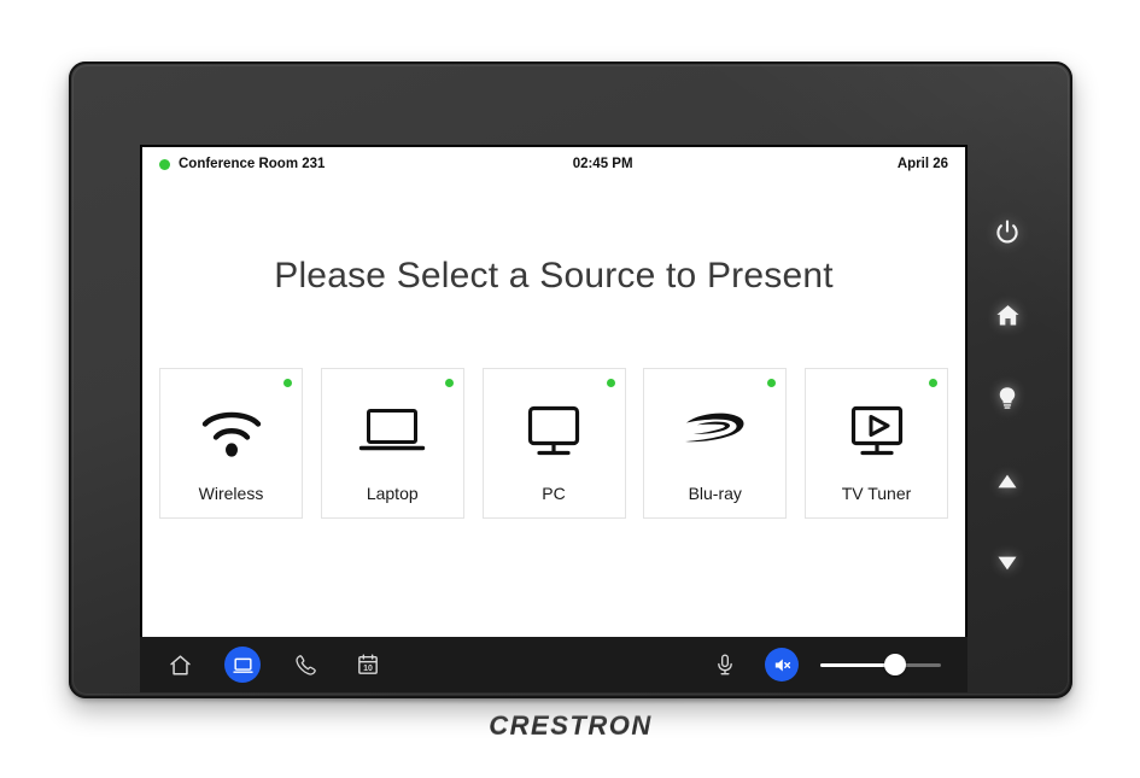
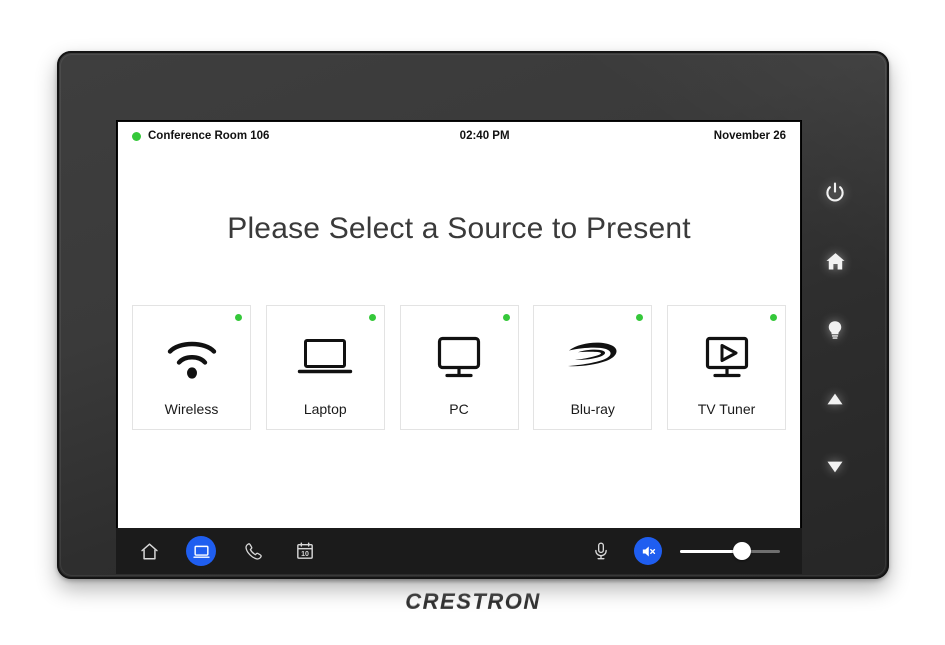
- Conference Room 231
+ Conference Room 106
- 02:45 PM
+ 02:40 PM
- April 26
+ November 26
  Please Select a Source to Present
  Wireless
  Laptop
  PC
  Blu-ray
  TV Tuner
  CRESTRON
